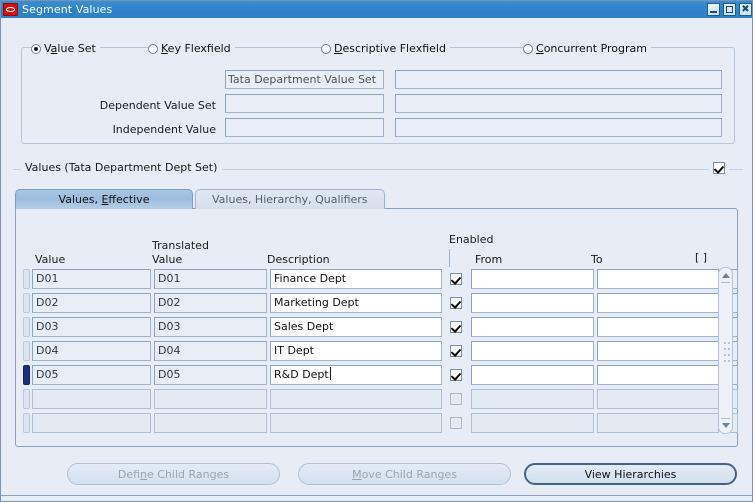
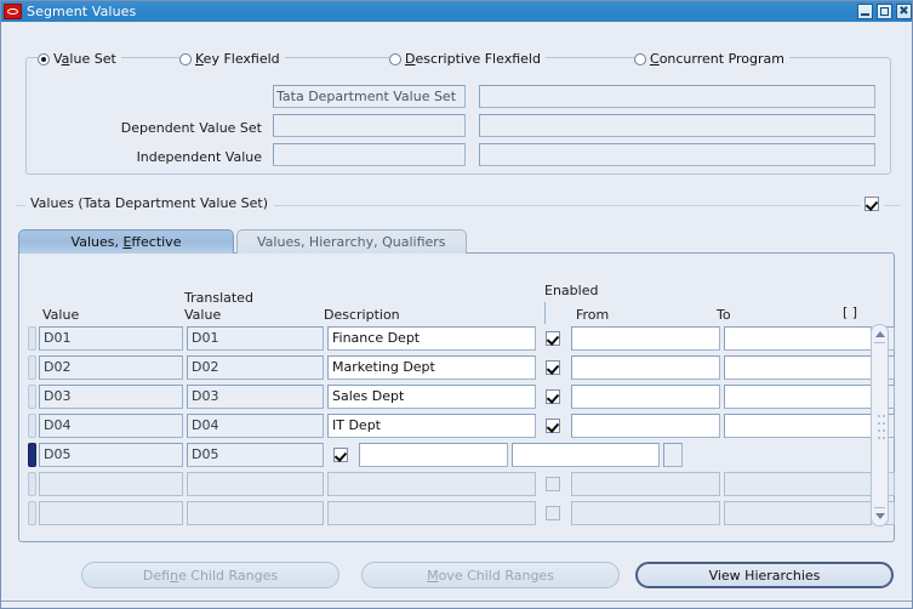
  Segment Values
  ✖
  Value Set
  Key Flexfield
  Descriptive Flexfield
  Concurrent Program
  Tata Department Value Set
  Dependent Value Set
  Independent Value
- Values (Tata Department Dept Set)
+ Values (Tata Department Value Set)
  Values, Effective
  Values, Hierarchy, Qualifiers
  Value
  Translated
  Value
  Description
  Enabled
  From
  To
  [ ]
  D01
  D01
  Finance Dept
  D02
  D02
  Marketing Dept
  D03
  D03
  Sales Dept
  D04
  D04
  IT Dept
  D05
  D05
- R&D Dept
  Define Child Ranges
  Move Child Ranges
  View Hierarchies
